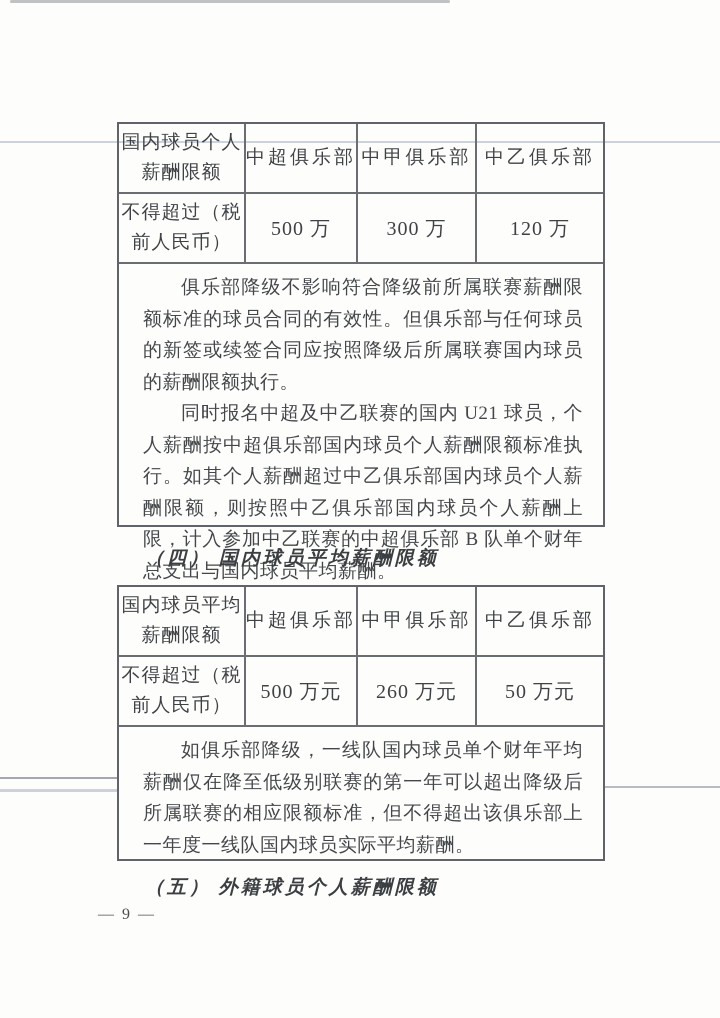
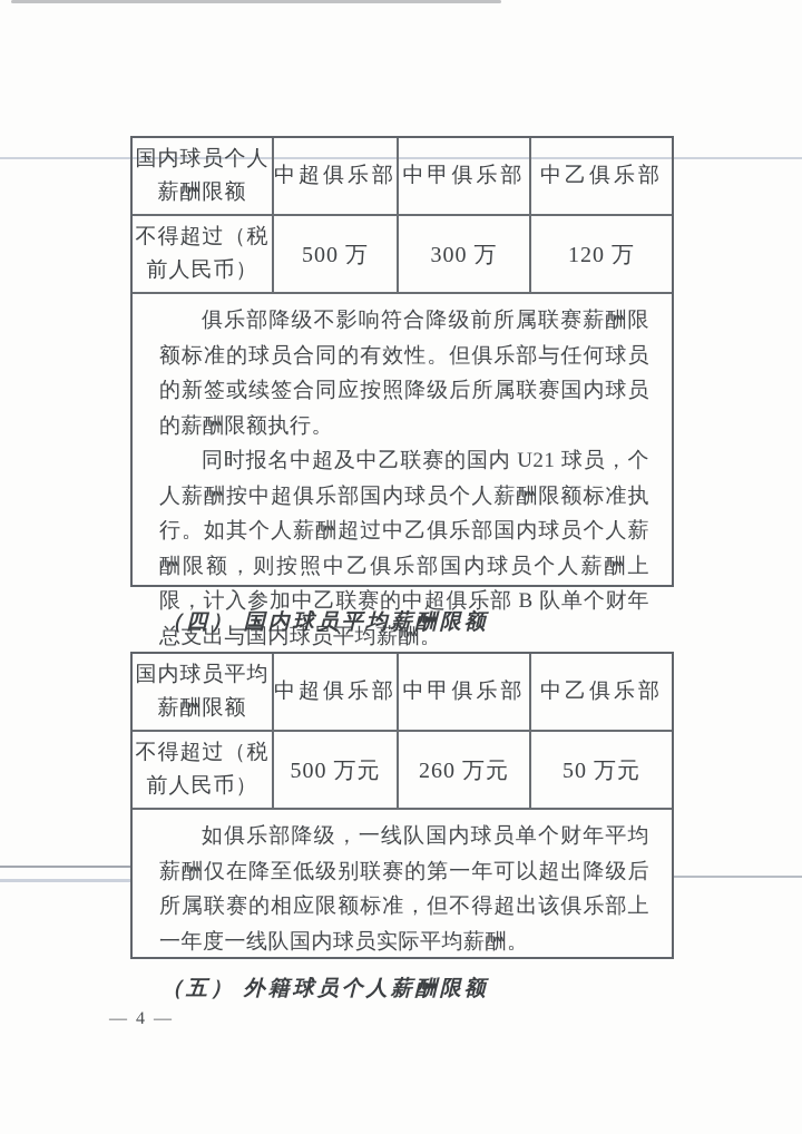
  国内球员个人
  薪酬限额
  中超俱乐部
  中甲俱乐部
  中乙俱乐部
  不得超过（税
  前人民币）
  500 万
  300 万
  120 万
  俱乐部降级不影响符合降级前所属联赛薪酬限额标准的球员合同的有效性。但俱乐部与任何球员的新签或续签合同应按照降级后所属联赛国内球员的薪酬限额执行。
  同时报名中超及中乙联赛的国内 U21 球员，个人薪酬按中超俱乐部国内球员个人薪酬限额标准执行。如其个人薪酬超过中乙俱乐部国内球员个人薪酬限额，则按照中乙俱乐部国内球员个人薪酬上限，计入参加中乙联赛的中超俱乐部 B 队单个财年总支出与国内球员平均薪酬。
  （四） 国内球员平均薪酬限额
  国内球员平均
  薪酬限额
  中超俱乐部
  中甲俱乐部
  中乙俱乐部
  不得超过（税
  前人民币）
  500 万元
  260 万元
  50 万元
  如俱乐部降级，一线队国内球员单个财年平均薪酬仅在降至低级别联赛的第一年可以超出降级后所属联赛的相应限额标准，但不得超出该俱乐部上一年度一线队国内球员实际平均薪酬。
  （五） 外籍球员个人薪酬限额
- — 9 —
+ — 4 —
